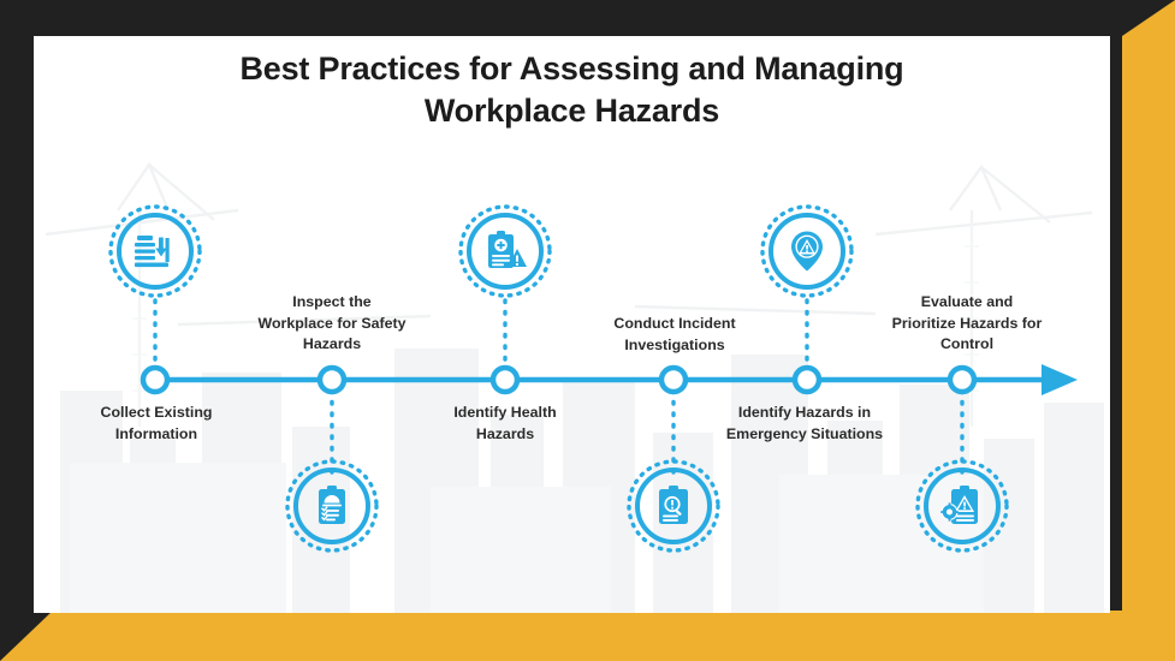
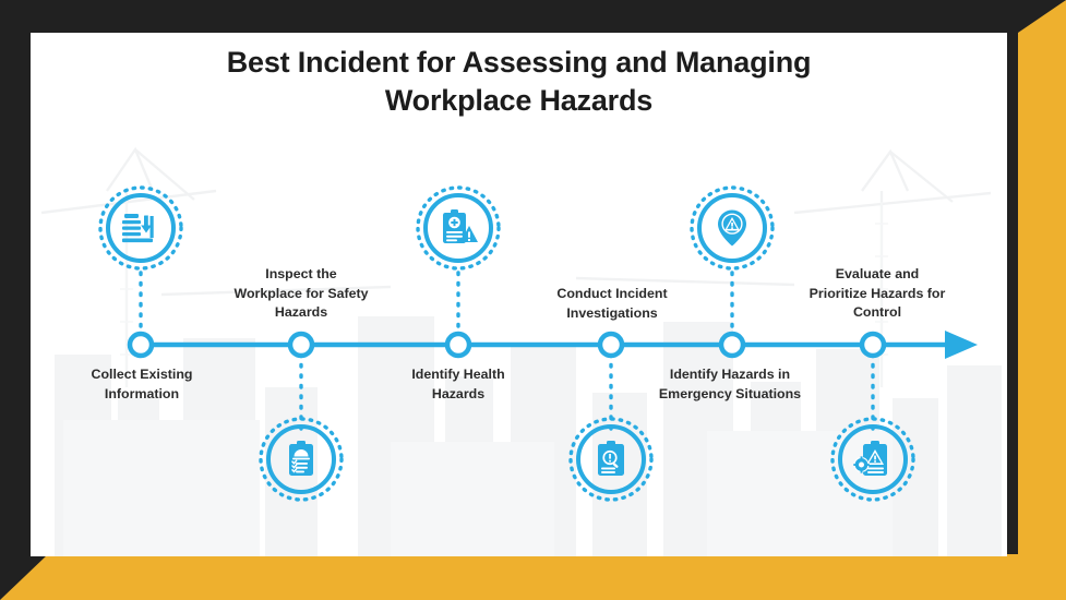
- Best Practices for Assessing and Managing
+ Best Incident for Assessing and Managing
  Workplace Hazards
  Collect Existing
  Information
  Inspect the
  Workplace for Safety
  Hazards
  Identify Health
  Hazards
  Conduct Incident
  Investigations
  Identify Hazards in
  Emergency Situations
  Evaluate and
  Prioritize Hazards for
  Control
